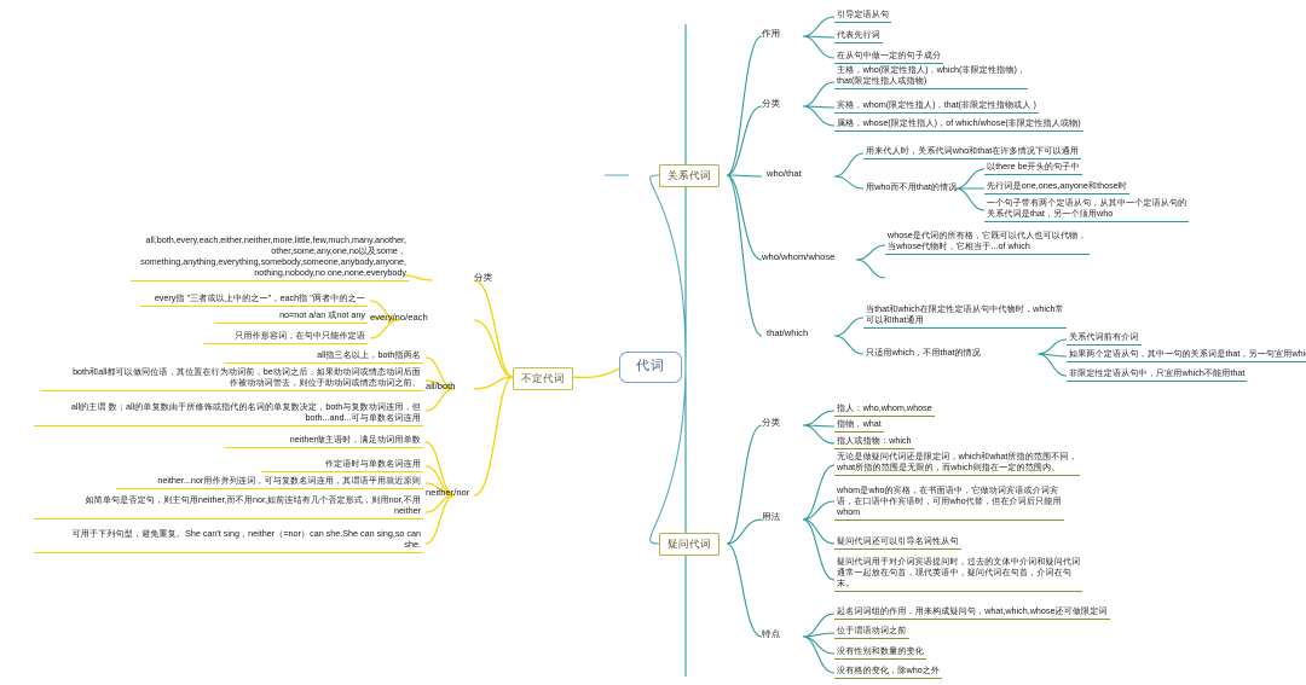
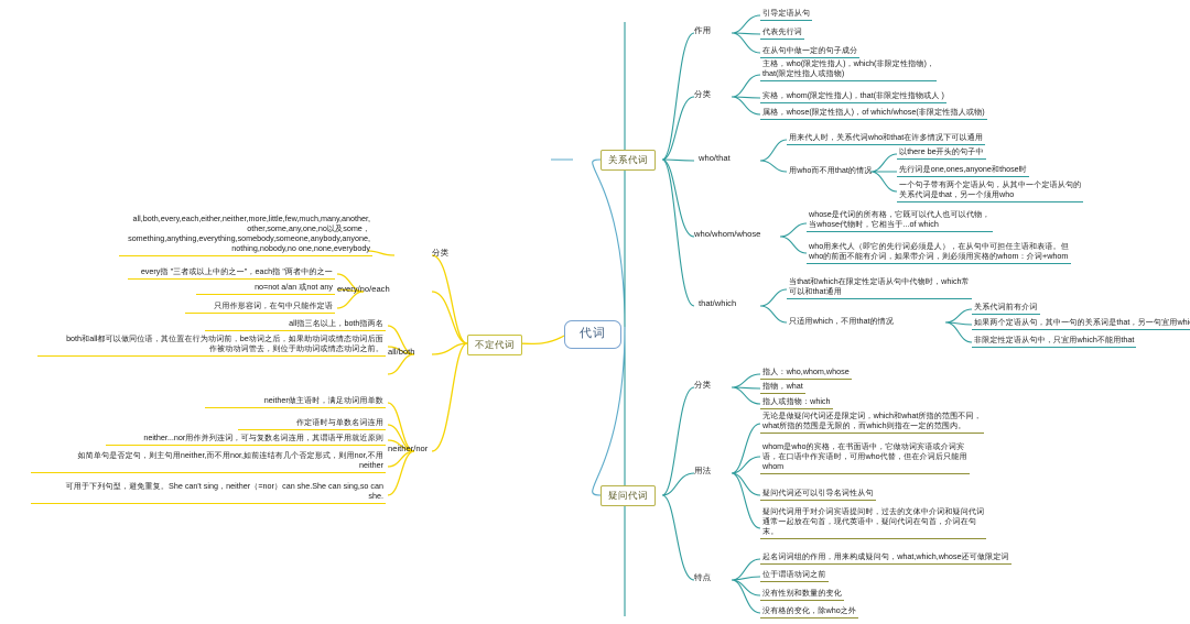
  代词
  关系代词
  作用
  引导定语从句
  代表先行词
  在从句中做一定的句子成分
  分类
  主格，who(限定性指人)，which(非限定性指物)，
  that(限定性指人或指物)
  宾格，whom(限定性指人)，that(非限定性指物或人 )
  属格，whose(限定性指人)，of which/whose(非限定性指人或物)
  who/that
  用来代人时，关系代词who和that在许多情况下可以通用
  用who而不用that的情况
  以there be开头的句子中
  先行词是one,ones,anyone和those时
  一个句子带有两个定语从句，从其中一个定语从句的
  关系代词是that，另一个须用who
  who/whom/whose
  whose是代词的所有格，它既可以代人也可以代物，
  当whose代物时，它相当于...of which
+ who用来代人（即它的先行词必须是人），在从句中可担任主语和表语。但
+ who的前面不能有介词，如果带介词，则必须用宾格的whom：介词+whom
  that/which
  当that和which在限定性定语从句中代物时，which常
  可以和that通用
  只适用which，不用that的情况
  关系代词前有介词
  如果两个定语从句，其中一句的关系词是that，另一句宜用whi
  非限定性定语从句中，只宜用which不能用that
  疑问代词
  分类
  指人：who,whom,whose
  指物，what
  指人或指物：which
  用法
  无论是做疑问代词还是限定词，which和what所指的范围不同，
  what所指的范围是无限的，而which则指在一定的范围内。
  whom是who的宾格，在书面语中，它做动词宾语或介词宾
  语，在口语中作宾语时，可用who代替，但在介词后只能用
  whom
  疑问代词还可以引导名词性从句
  疑问代词用于对介词宾语提问时，过去的文体中介词和疑问代词
  通常一起放在句首，现代英语中，疑问代词在句首，介词在句
  末。
  特点
  起名词词组的作用，用来构成疑问句，what,which,whose还可做限定词
  位于谓语动词之前
  没有性别和数量的变化
  没有格的变化，除who之外
  不定代词
  分类
  all,both,every,each,either,neither,more,little,few,much,many,another,
  other,some,any,one,no以及some，
  something,anything,everything,somebody,someone,anybody,anyone,
  nothing,nobody,no one,none,everybody
  every/no/each
  every指 "三者或以上中的之一"，each指 "两者中的之一
  no=not a/an 或not any
  只用作形容词，在句中只能作定语
  all/both
  all指三名以上，both指两名
  both和all都可以做同位语，其位置在行为动词前，be动词之后，如果助动词或情态动词后面
  作被动动词管去，则位于助动词或情态动词之前。
- all的主谓 数；all的单复数由于所修饰或指代的名词的单复数决定，both与复数动词连用，但
- both...and...可与单数名词连用
  neither/nor
  neither做主语时，满足动词用单数
  作定语时与单数名词连用
  neither...nor用作并列连词，可与复数名词连用，其谓语平用就近原则
  如简单句是否定句，则主句用neither,而不用nor,如前连结有几个否定形式，则用nor,不用
  neither
  可用于下列句型，避免重复。She can't sing，neither（=nor）can she.She can sing,so can
  she.
